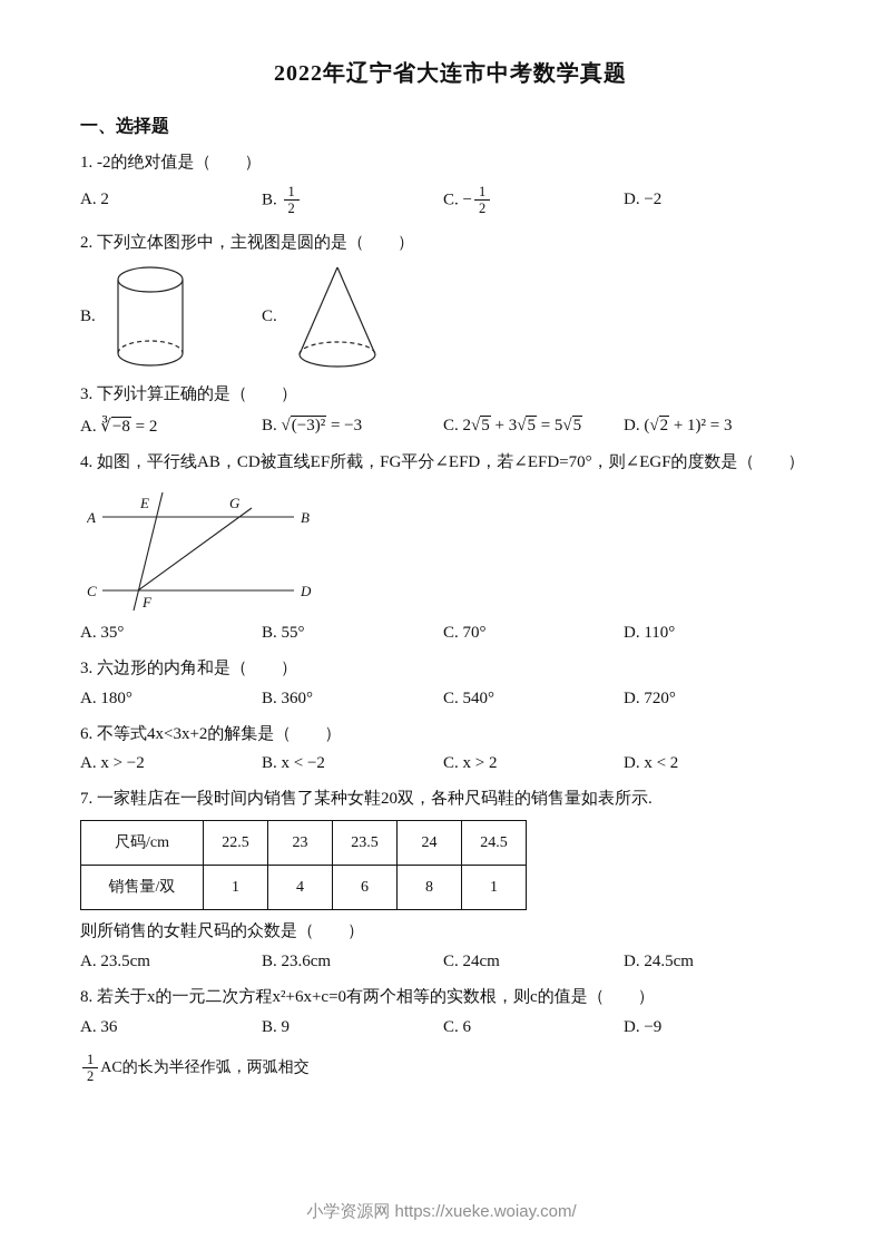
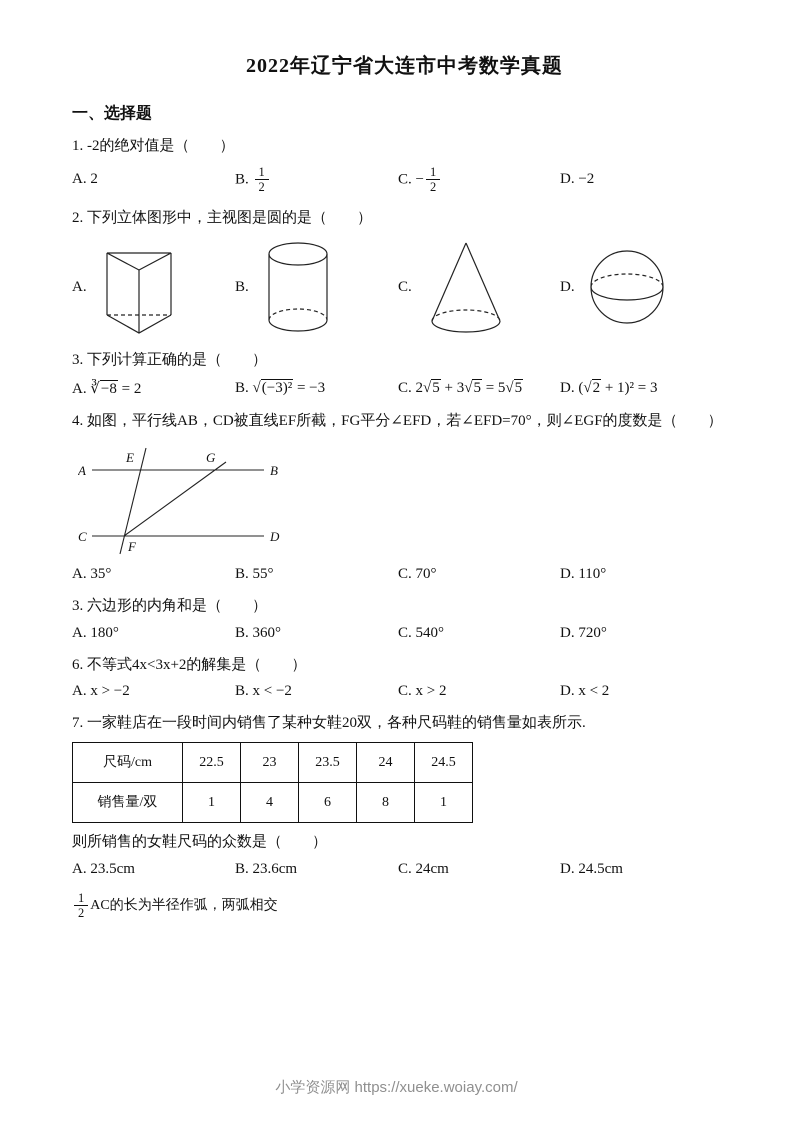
  2022年辽宁省大连市中考数学真题
  一、选择题
  1. -2的绝对值是（ ）
  A. 2
  B.
  1
  2
  C. −
  1
  2
  D. −2
  2. 下列立体图形中，主视图是圆的是（ ）
+ A.
  B.
  C.
+ D.
  3. 下列计算正确的是（ ）
  A. ∛−8 = 2
  B. √(−3)² = −3
  C. 2√5 + 3√5 = 5√5
  D. (√2 + 1)² = 3
  4. 如图，平行线AB，CD被直线EF所截，FG平分∠EFD，若∠EFD=70°，则∠EGF的度数是（ ）
  A
  B
  C
  D
  E
  G
  F
  A. 35°
  B. 55°
  C. 70°
  D. 110°
  3. 六边形的内角和是（ ）
  A. 180°
  B. 360°
  C. 540°
  D. 720°
  6. 不等式4x<3x+2的解集是（ ）
  A. x > −2
  B. x < −2
  C. x > 2
  D. x < 2
  7. 一家鞋店在一段时间内销售了某种女鞋20双，各种尺码鞋的销售量如表所示.
  尺码/cm	22.5	23	23.5	24	24.5
  销售量/双	1	4	6	8	1
  则所销售的女鞋尺码的众数是（ ）
  A. 23.5cm
  B. 23.6cm
  C. 24cm
  D. 24.5cm
- 8. 若关于x的一元二次方程x²+6x+c=0有两个相等的实数根，则c的值是（ ）
- A. 36
- B. 9
- C. 6
- D. −9
  1
  2
  AC的长为半径作弧，两弧相交
  小学资源网 https://xueke.woiay.com/
